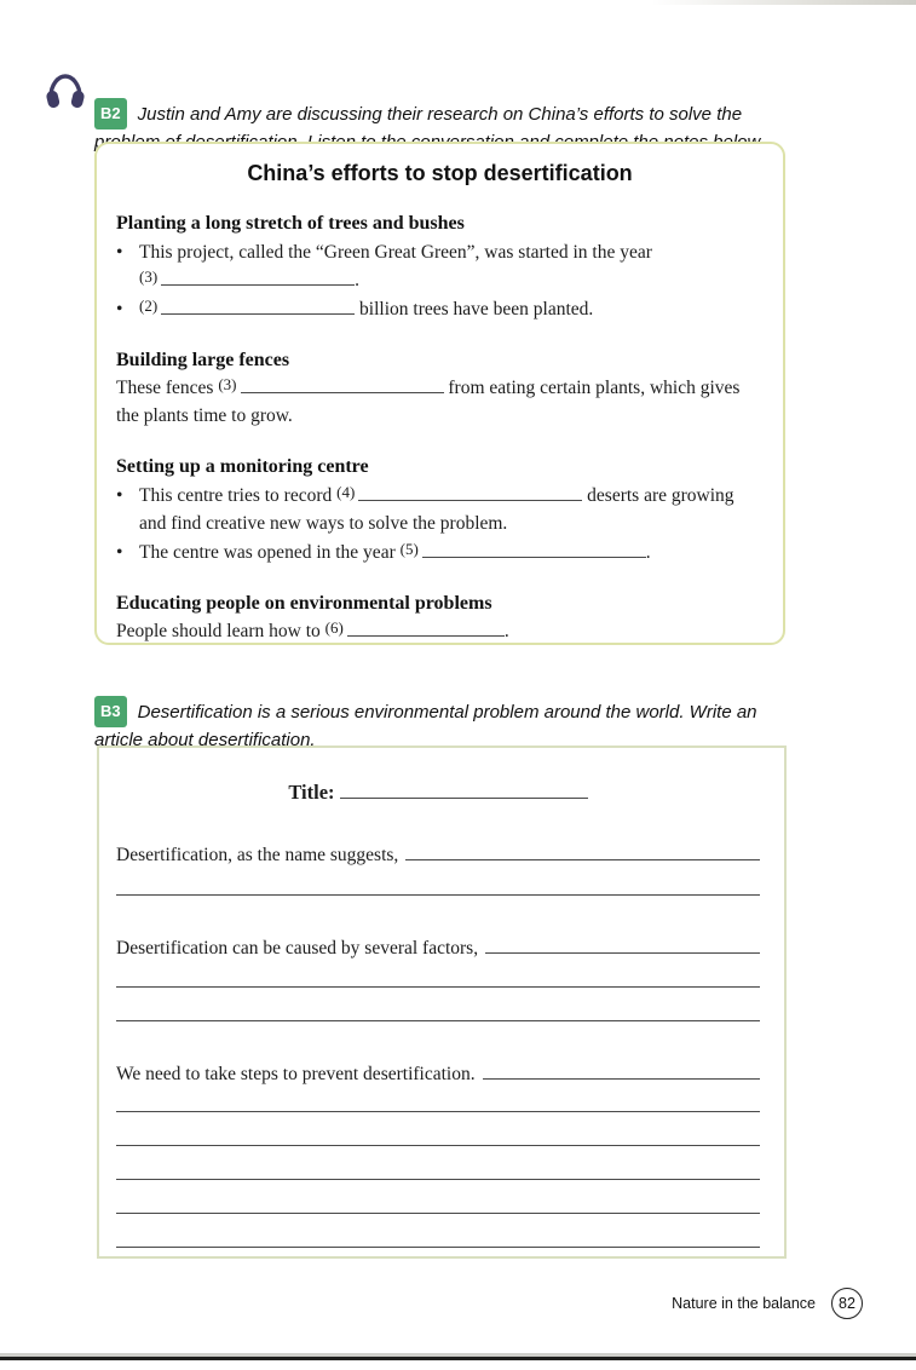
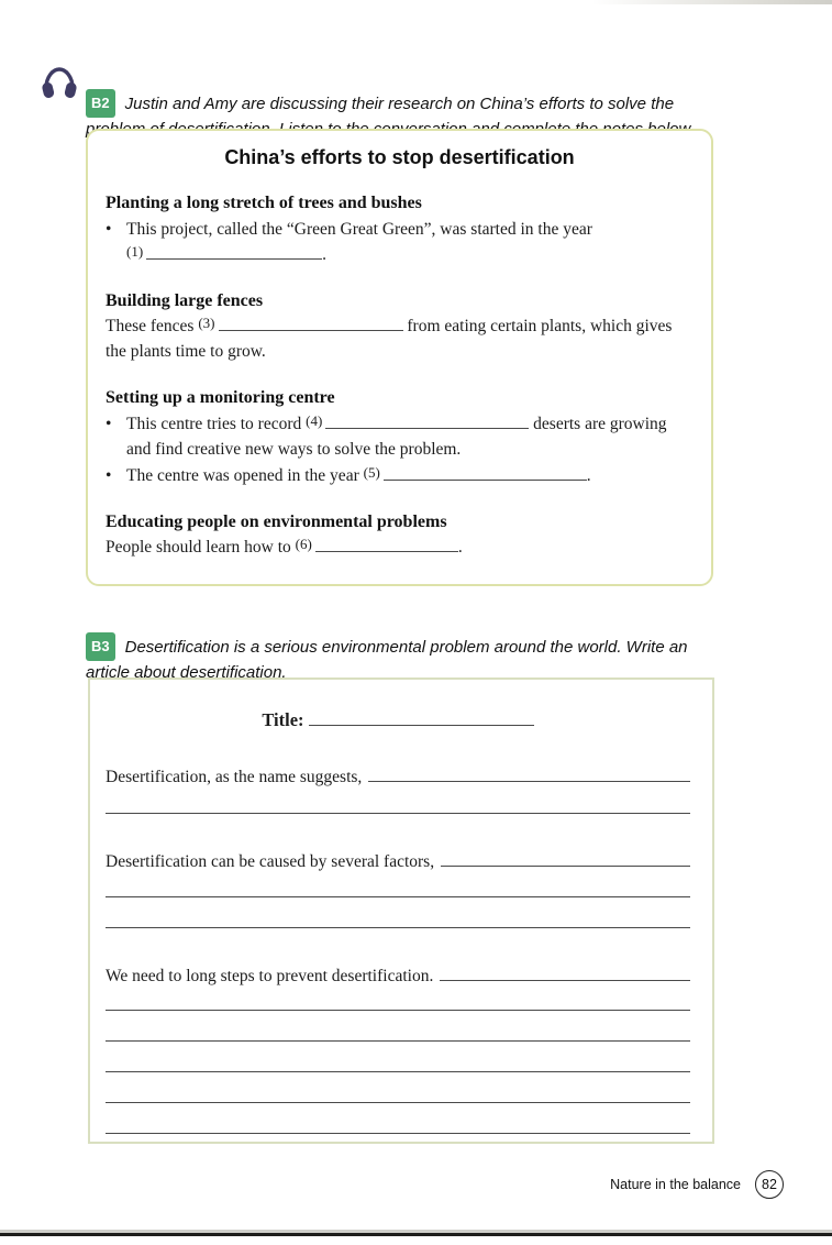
  China’s efforts to stop desertification
  Planting a long stretch of trees and bushes
  This project, called the “Green Great Green”, was started in the year
- (3) .
+ (1) .
- (2) billion trees have been planted.
  Building large fences
  These fences (3) from eating certain plants, which gives the plants time to grow.
  Setting up a monitoring centre
  This centre tries to record (4) deserts are growing and find creative new ways to solve the problem.
  The centre was opened in the year (5) .
  Educating people on environmental problems
  People should learn how to (6) .
  B3 Desertification is a serious environmental problem around the world. Write an article about desertification.
  Title:
  Desertification, as the name suggests,
  Desertification can be caused by several factors,
- We need to take steps to prevent desertification.
+ We need to long steps to prevent desertification.
  Nature in the balance
  82
